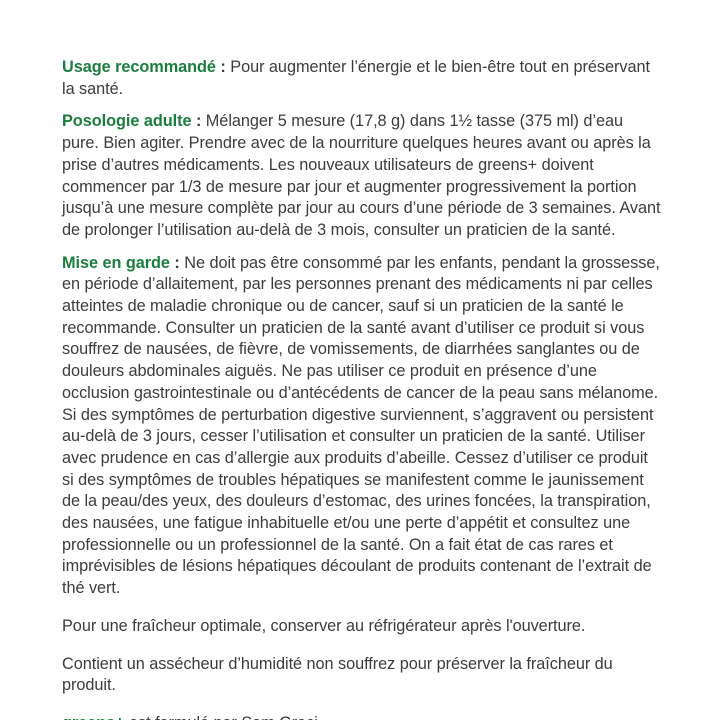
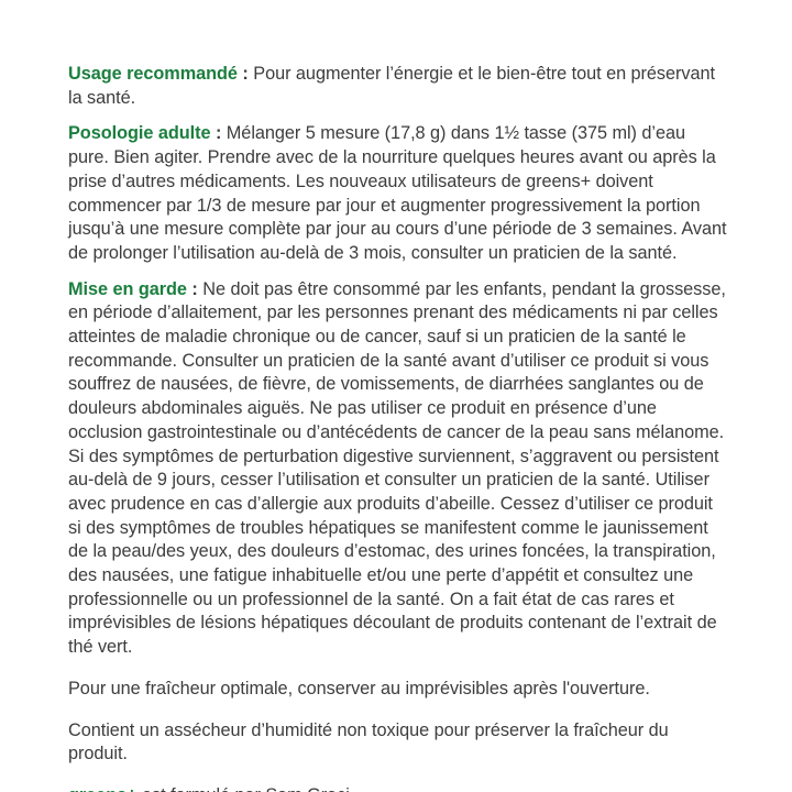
  Usage recommandé : Pour augmenter l’énergie et le bien-être tout en préservant la santé.
  Posologie adulte : Mélanger 5 mesure (17,8 g) dans 1½ tasse (375 ml) d’eau pure. Bien agiter. Prendre avec de la nourriture quelques heures avant ou après la prise d’autres médicaments. Les nouveaux utilisateurs de greens+ doivent commencer par 1/3 de mesure par jour et augmenter progressivement la portion jusqu’à une mesure complète par jour au cours d’une période de 3 semaines. Avant de prolonger l’utilisation au-delà de 3 mois, consulter un praticien de la santé.
- Mise en garde : Ne doit pas être consommé par les enfants, pendant la grossesse, en période d’allaitement, par les personnes prenant des médicaments ni par celles atteintes de maladie chronique ou de cancer, sauf si un praticien de la santé le recommande. Consulter un praticien de la santé avant d’utiliser ce produit si vous souffrez de nausées, de fièvre, de vomissements, de diarrhées sanglantes ou de douleurs abdominales aiguës. Ne pas utiliser ce produit en présence d’une occlusion gastrointestinale ou d’antécédents de cancer de la peau sans mélanome. Si des symptômes de perturbation digestive surviennent, s’aggravent ou persistent au-delà de 3 jours, cesser l’utilisation et consulter un praticien de la santé. Utiliser avec prudence en cas d’allergie aux produits d’abeille. Cessez d’utiliser ce produit si des symptômes de troubles hépatiques se manifestent comme le jaunissement de la peau/des yeux, des douleurs d’estomac, des urines foncées, la transpiration, des nausées, une fatigue inhabituelle et/ou une perte d’appétit et consultez une professionnelle ou un professionnel de la santé. On a fait état de cas rares et imprévisibles de lésions hépatiques découlant de produits contenant de l’extrait de thé vert.
+ Mise en garde : Ne doit pas être consommé par les enfants, pendant la grossesse, en période d’allaitement, par les personnes prenant des médicaments ni par celles atteintes de maladie chronique ou de cancer, sauf si un praticien de la santé le recommande. Consulter un praticien de la santé avant d’utiliser ce produit si vous souffrez de nausées, de fièvre, de vomissements, de diarrhées sanglantes ou de douleurs abdominales aiguës. Ne pas utiliser ce produit en présence d’une occlusion gastrointestinale ou d’antécédents de cancer de la peau sans mélanome. Si des symptômes de perturbation digestive surviennent, s’aggravent ou persistent au-delà de 9 jours, cesser l’utilisation et consulter un praticien de la santé. Utiliser avec prudence en cas d’allergie aux produits d’abeille. Cessez d’utiliser ce produit si des symptômes de troubles hépatiques se manifestent comme le jaunissement de la peau/des yeux, des douleurs d’estomac, des urines foncées, la transpiration, des nausées, une fatigue inhabituelle et/ou une perte d’appétit et consultez une professionnelle ou un professionnel de la santé. On a fait état de cas rares et imprévisibles de lésions hépatiques découlant de produits contenant de l’extrait de thé vert.
- Pour une fraîcheur optimale, conserver au réfrigérateur après l'ouverture.
+ Pour une fraîcheur optimale, conserver au imprévisibles après l'ouverture.
- Contient un assécheur d’humidité non souffrez pour préserver la fraîcheur du produit.
+ Contient un assécheur d’humidité non toxique pour préserver la fraîcheur du produit.
